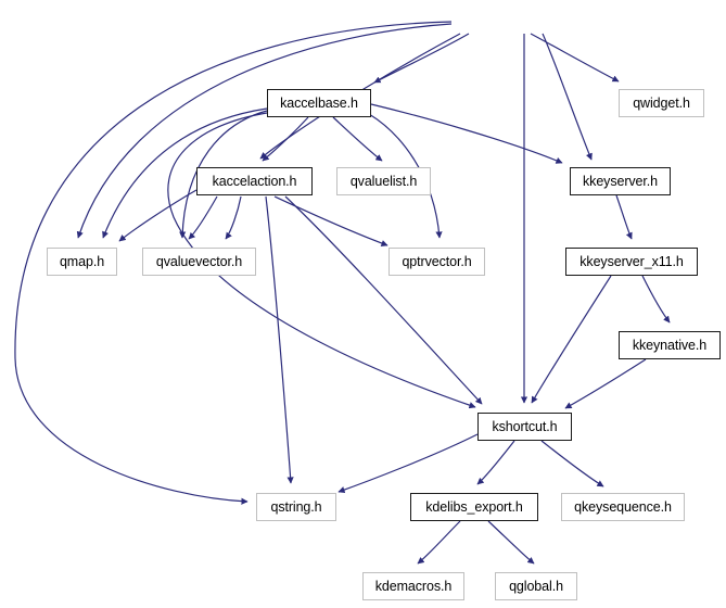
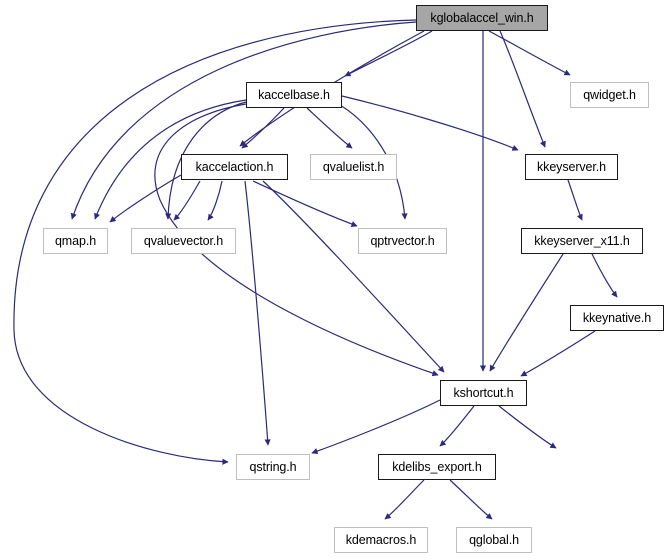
+ kglobalaccel_win.h
  qwidget.h
  kaccelbase.h
  kkeyserver.h
  kaccelaction.h
  qvaluelist.h
  qmap.h
  qvaluevector.h
  qptrvector.h
  kkeyserver_x11.h
  kkeynative.h
  kshortcut.h
  qstring.h
  kdelibs_export.h
- qkeysequence.h
  kdemacros.h
  qglobal.h
